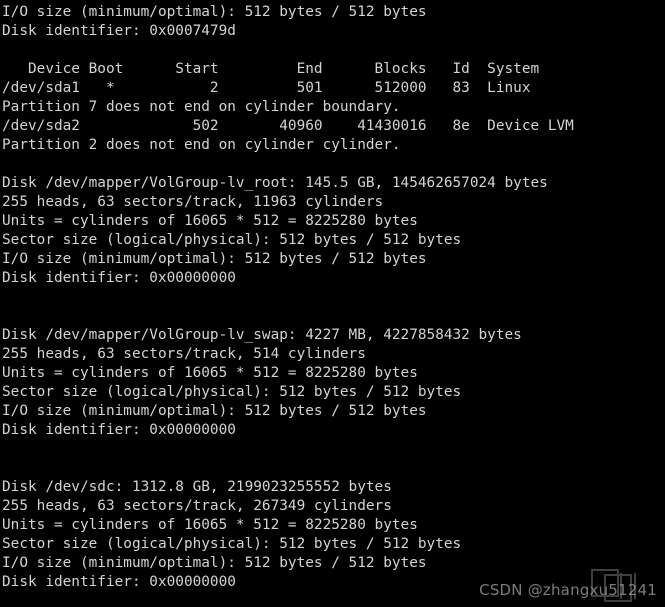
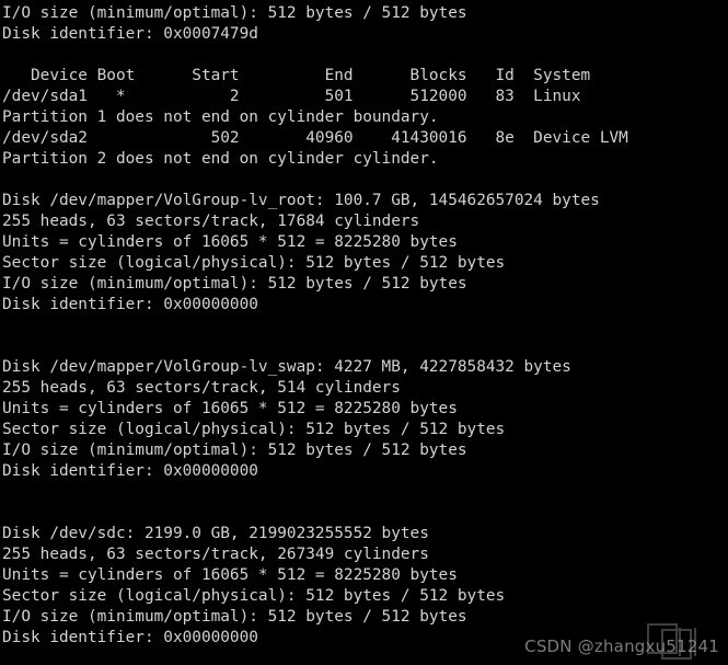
  I/O size (minimum/optimal): 512 bytes / 512 bytes
  Disk identifier: 0x0007479d
  Device Boot Start End Blocks Id System
  /dev/sda1 * 2 501 512000 83 Linux
- Partition 7 does not end on cylinder boundary.
+ Partition 1 does not end on cylinder boundary.
  /dev/sda2 502 40960 41430016 8e Device LVM
  Partition 2 does not end on cylinder cylinder.
- Disk /dev/mapper/VolGroup-lv_root: 145.5 GB, 145462657024 bytes
+ Disk /dev/mapper/VolGroup-lv_root: 100.7 GB, 145462657024 bytes
- 255 heads, 63 sectors/track, 11963 cylinders
+ 255 heads, 63 sectors/track, 17684 cylinders
  Units = cylinders of 16065 * 512 = 8225280 bytes
  Sector size (logical/physical): 512 bytes / 512 bytes
  I/O size (minimum/optimal): 512 bytes / 512 bytes
  Disk identifier: 0x00000000
  Disk /dev/mapper/VolGroup-lv_swap: 4227 MB, 4227858432 bytes
  255 heads, 63 sectors/track, 514 cylinders
  Units = cylinders of 16065 * 512 = 8225280 bytes
  Sector size (logical/physical): 512 bytes / 512 bytes
  I/O size (minimum/optimal): 512 bytes / 512 bytes
  Disk identifier: 0x00000000
- Disk /dev/sdc: 1312.8 GB, 2199023255552 bytes
+ Disk /dev/sdc: 2199.0 GB, 2199023255552 bytes
  255 heads, 63 sectors/track, 267349 cylinders
  Units = cylinders of 16065 * 512 = 8225280 bytes
  Sector size (logical/physical): 512 bytes / 512 bytes
  I/O size (minimum/optimal): 512 bytes / 512 bytes
  Disk identifier: 0x00000000
  CSDN @zhangxu51241
